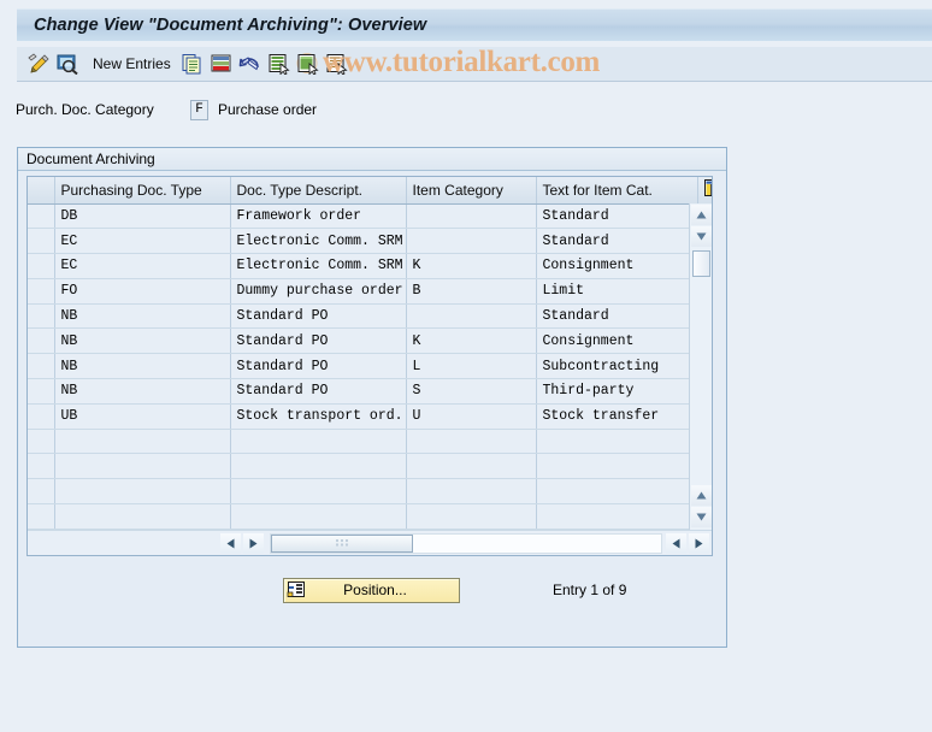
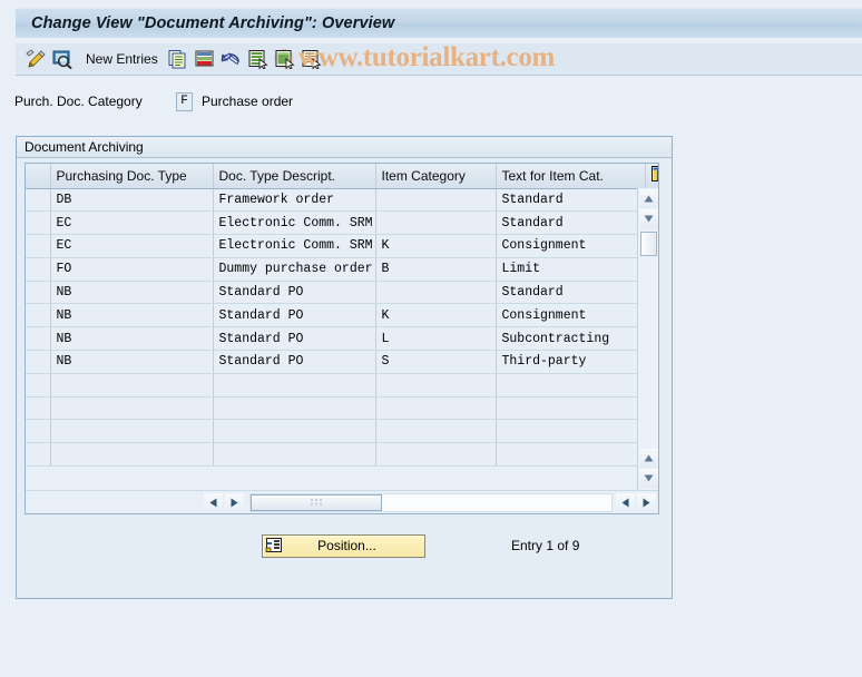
  Change View "Document Archiving": Overview
  New Entries
  www.tutorialkart.com
  Purch. Doc. Category
  F
  Purchase order
  Document Archiving
  	Purchasing Doc. Type	Doc. Type Descript.	Item Category	Text for Item Cat.
  	DB	Framework order		Standard
  	EC	Electronic Comm. SRM		Standard
  	EC	Electronic Comm. SRM	K	Consignment
  	FO	Dummy purchase order	B	Limit
  	NB	Standard PO		Standard
  	NB	Standard PO	K	Consignment
  	NB	Standard PO	L	Subcontracting
  	NB	Standard PO	S	Third-party
- 	UB	Stock transport ord.	U	Stock transfer
  Position...
  Entry 1 of 9
